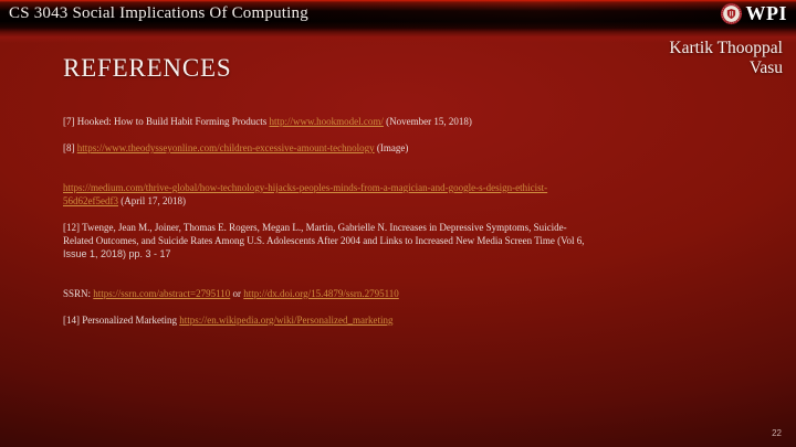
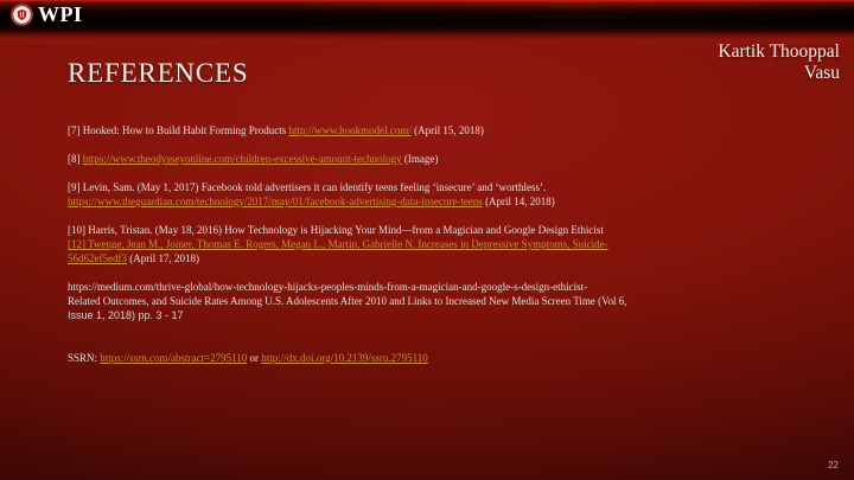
- CS 3043 Social Implications Of Computing
  WPI
  Kartik Thooppal
  Vasu
  REFERENCES
- [7] Hooked: How to Build Habit Forming Products http://www.hookmodel.com/ (November 15, 2018)
+ [7] Hooked: How to Build Habit Forming Products http://www.hookmodel.com/ (April 15, 2018)
  [8] https://www.theodysseyonline.com/children-excessive-amount-technology (Image)
+ [9] Levin, Sam. (May 1, 2017) Facebook told advertisers it can identify teens feeling ‘insecure’ and ‘worthless’.
+ https://www.theguardian.com/technology/2017/may/01/facebook-advertising-data-insecure-teens (April 14, 2018)
+ [10] Harris, Tristan. (May 18, 2016) How Technology is Hijacking Your Mind—from a Magician and Google Design Ethicist
- https://medium.com/thrive-global/how-technology-hijacks-peoples-minds-from-a-magician-and-google-s-design-ethicist-
+ [12] Twenge, Jean M., Joiner, Thomas E. Rogers, Megan L., Martin, Gabrielle N. Increases in Depressive Symptoms, Suicide-
  56d62ef5edf3 (April 17, 2018)
- [12] Twenge, Jean M., Joiner, Thomas E. Rogers, Megan L., Martin, Gabrielle N. Increases in Depressive Symptoms, Suicide-
+ https://medium.com/thrive-global/how-technology-hijacks-peoples-minds-from-a-magician-and-google-s-design-ethicist-
- Related Outcomes, and Suicide Rates Among U.S. Adolescents After 2004 and Links to Increased New Media Screen Time (Vol 6,
+ Related Outcomes, and Suicide Rates Among U.S. Adolescents After 2010 and Links to Increased New Media Screen Time (Vol 6,
  Issue 1, 2018) pp. 3 - 17
- SSRN: https://ssrn.com/abstract=2795110 or http://dx.doi.org/15.4879/ssrn.2795110
+ SSRN: https://ssrn.com/abstract=2795110 or http://dx.doi.org/10.2139/ssrn.2795110
- [14] Personalized Marketing https://en.wikipedia.org/wiki/Personalized_marketing
  22
